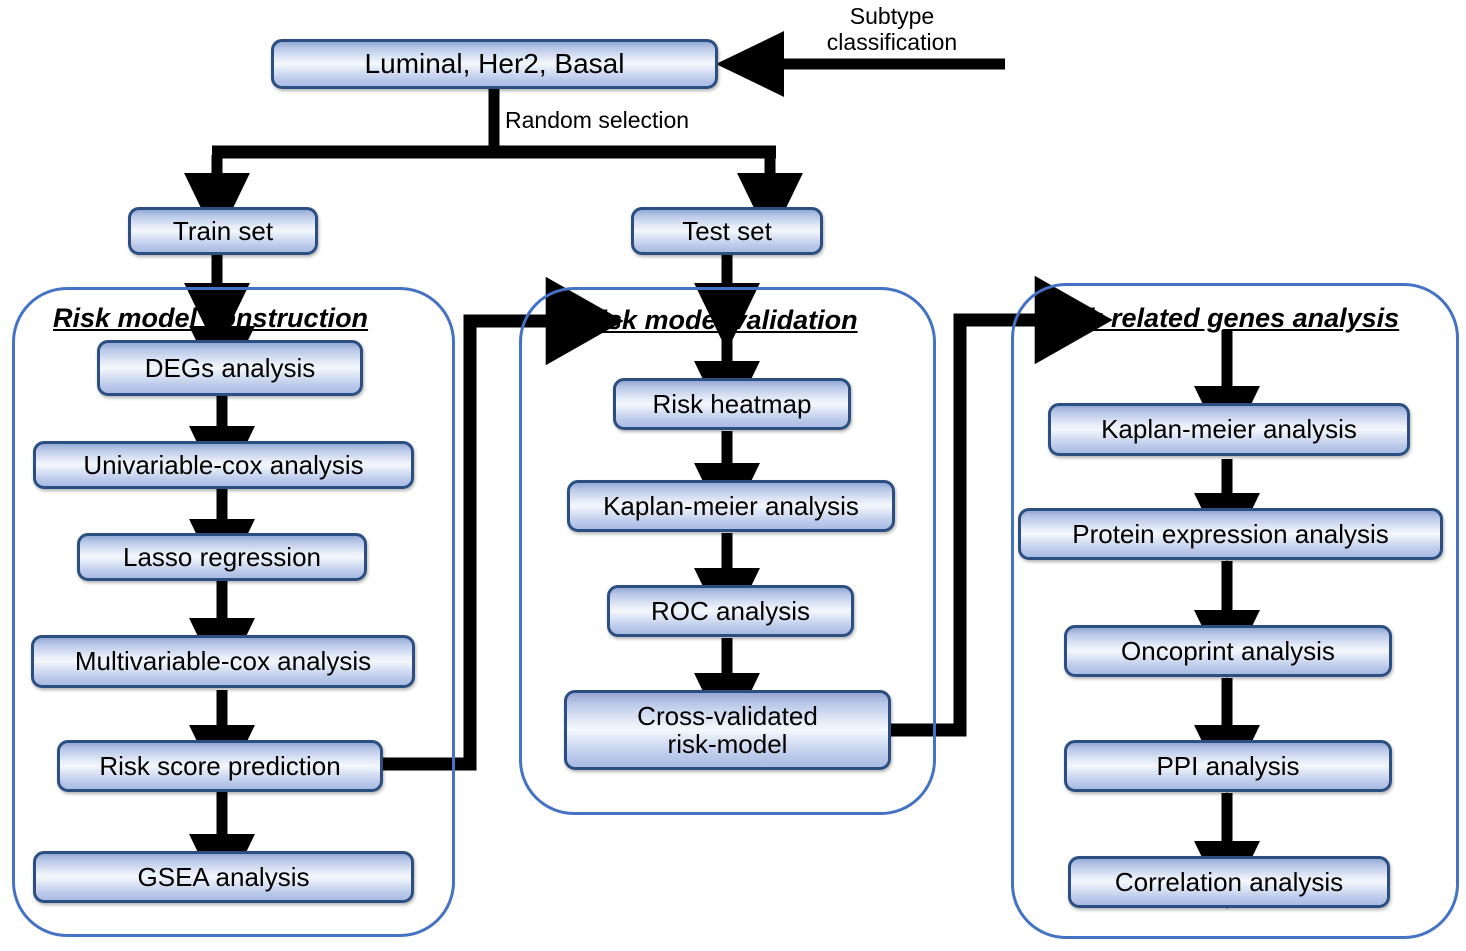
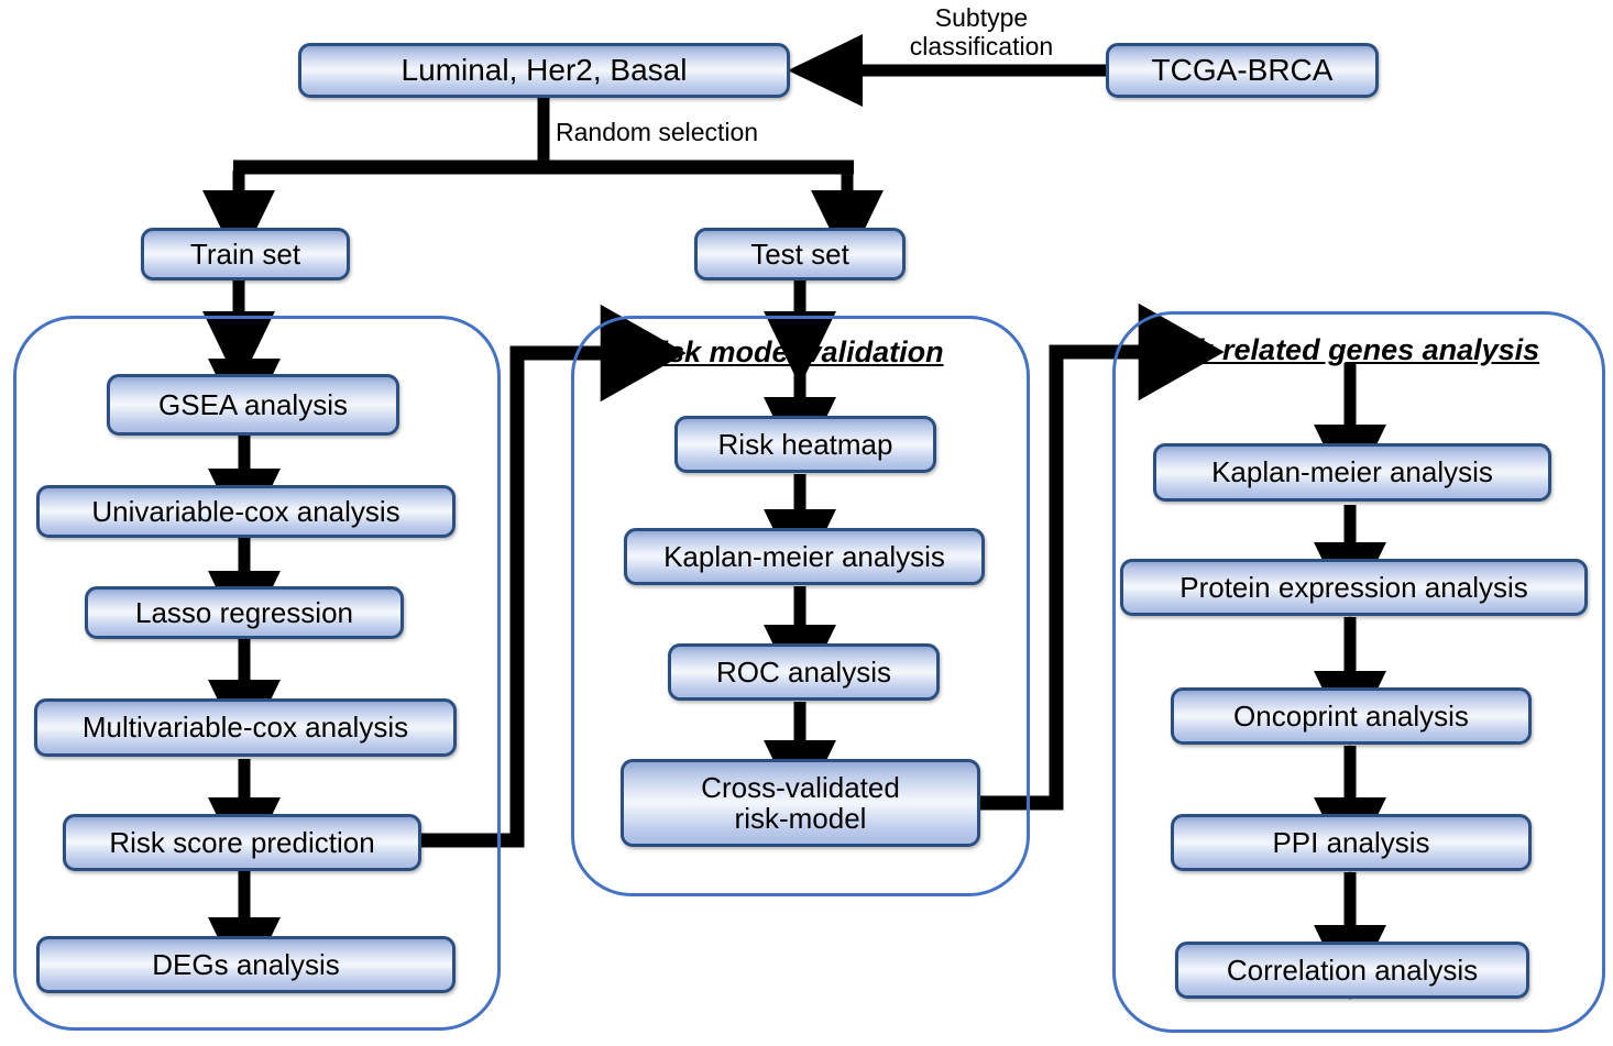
+ TCGA-BRCA
  Luminal, Her2, Basal
  Subtype
  classification
  Random selection
  Train set
  Test set
- Risk model construction
- DEGs analysis
+ GSEA analysis
  Univariable-cox analysis
  Lasso regression
  Multivariable-cox analysis
  Risk score prediction
- GSEA analysis
+ DEGs analysis
  Risk model validation
  Risk heatmap
  Kaplan-meier analysis
  ROC analysis
  Cross-validated
  risk-model
  Risk-related genes analysis
  Kaplan-meier analysis
  Protein expression analysis
  Oncoprint analysis
  PPI analysis
  Correlation analysis
